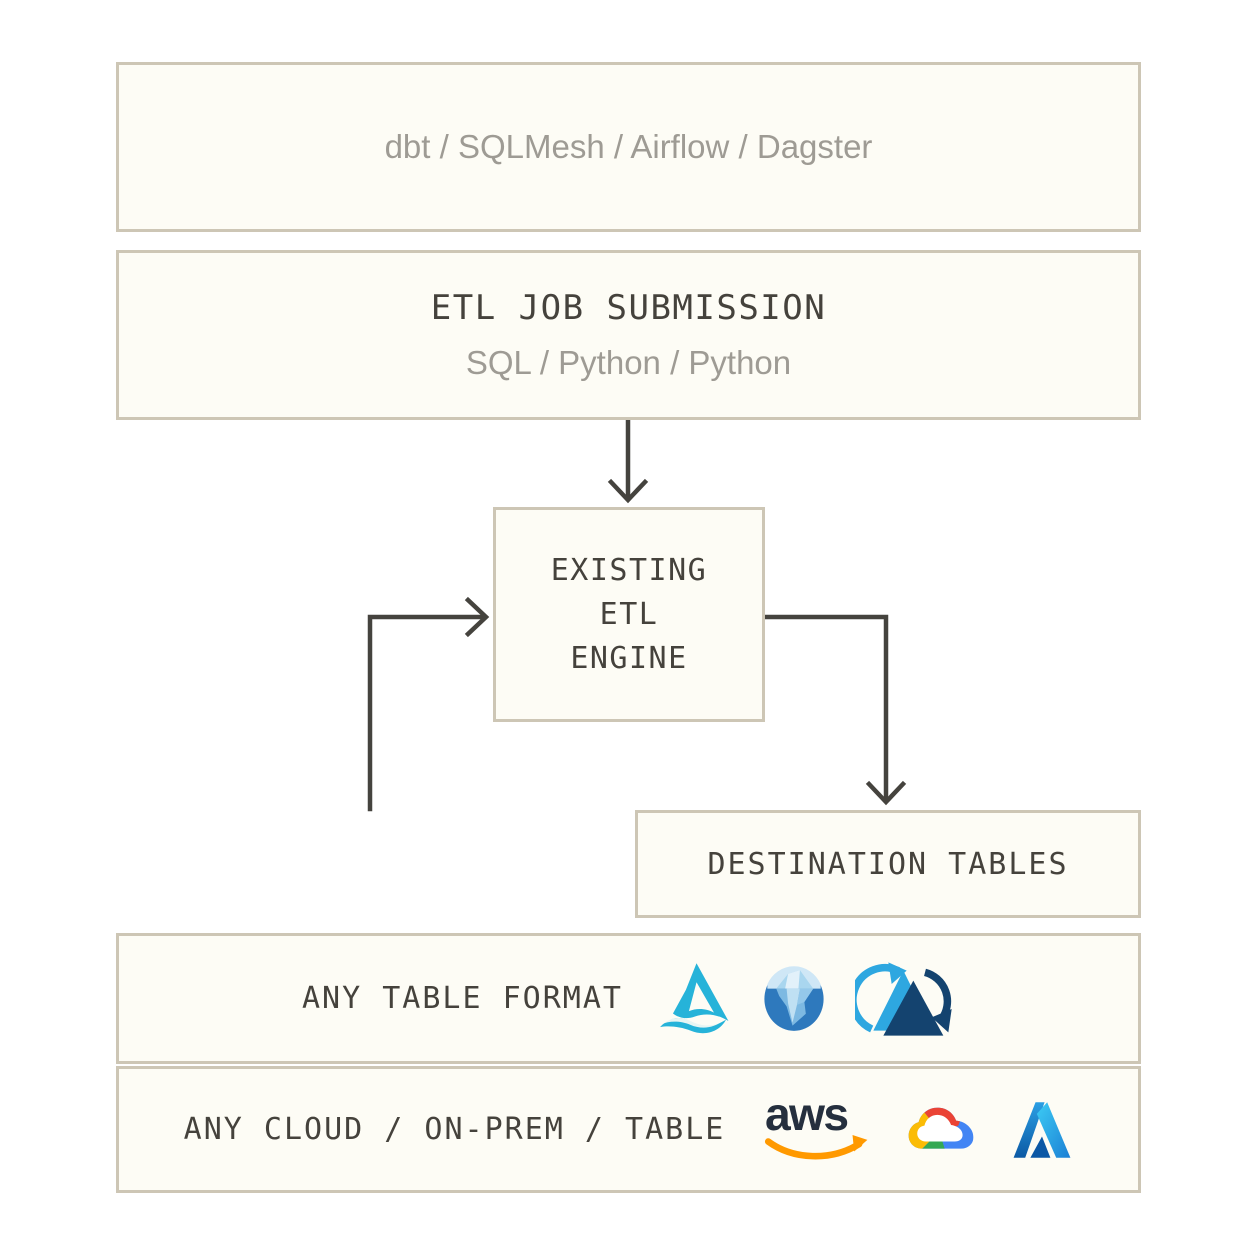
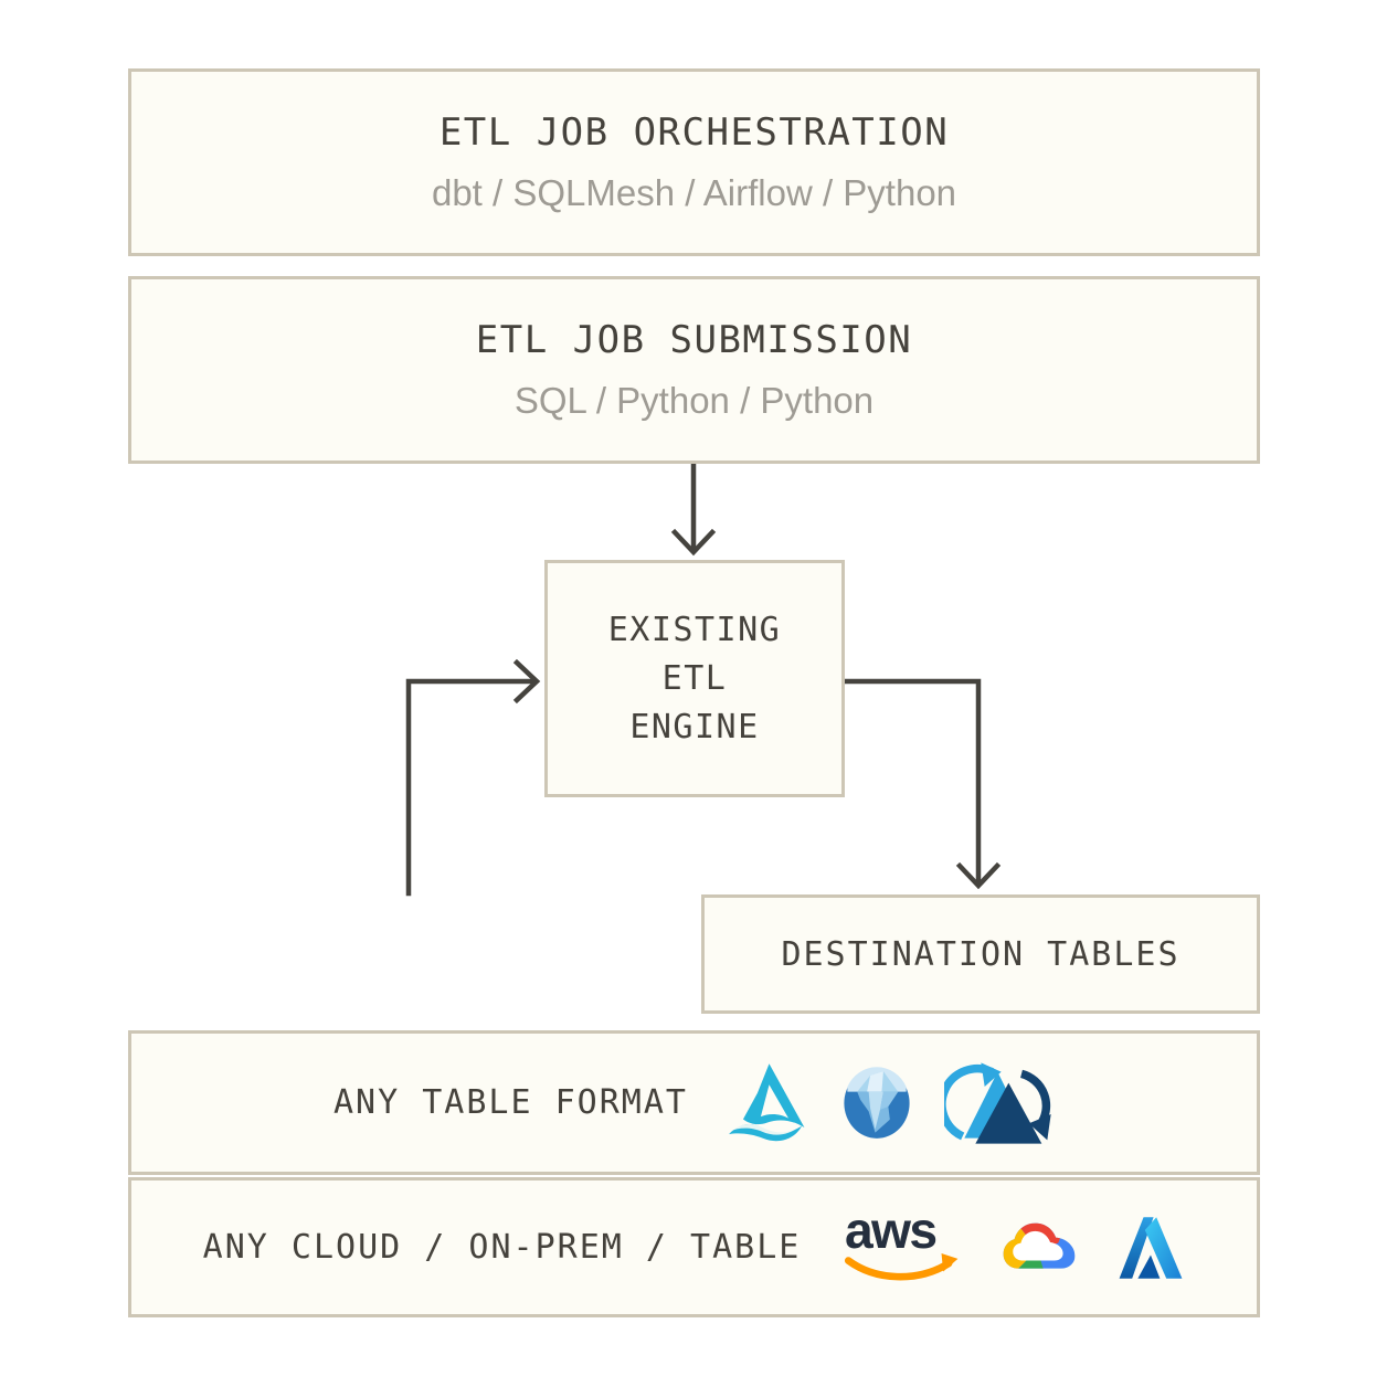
+ ETL JOB ORCHESTRATION
- dbt / SQLMesh / Airflow / Dagster
+ dbt / SQLMesh / Airflow / Python
  ETL JOB SUBMISSION
  SQL / Python / Python
  EXISTING
  ETL
  ENGINE
  DESTINATION TABLES
  ANY TABLE FORMAT
  ANY CLOUD / ON-PREM / TABLE
  aws
